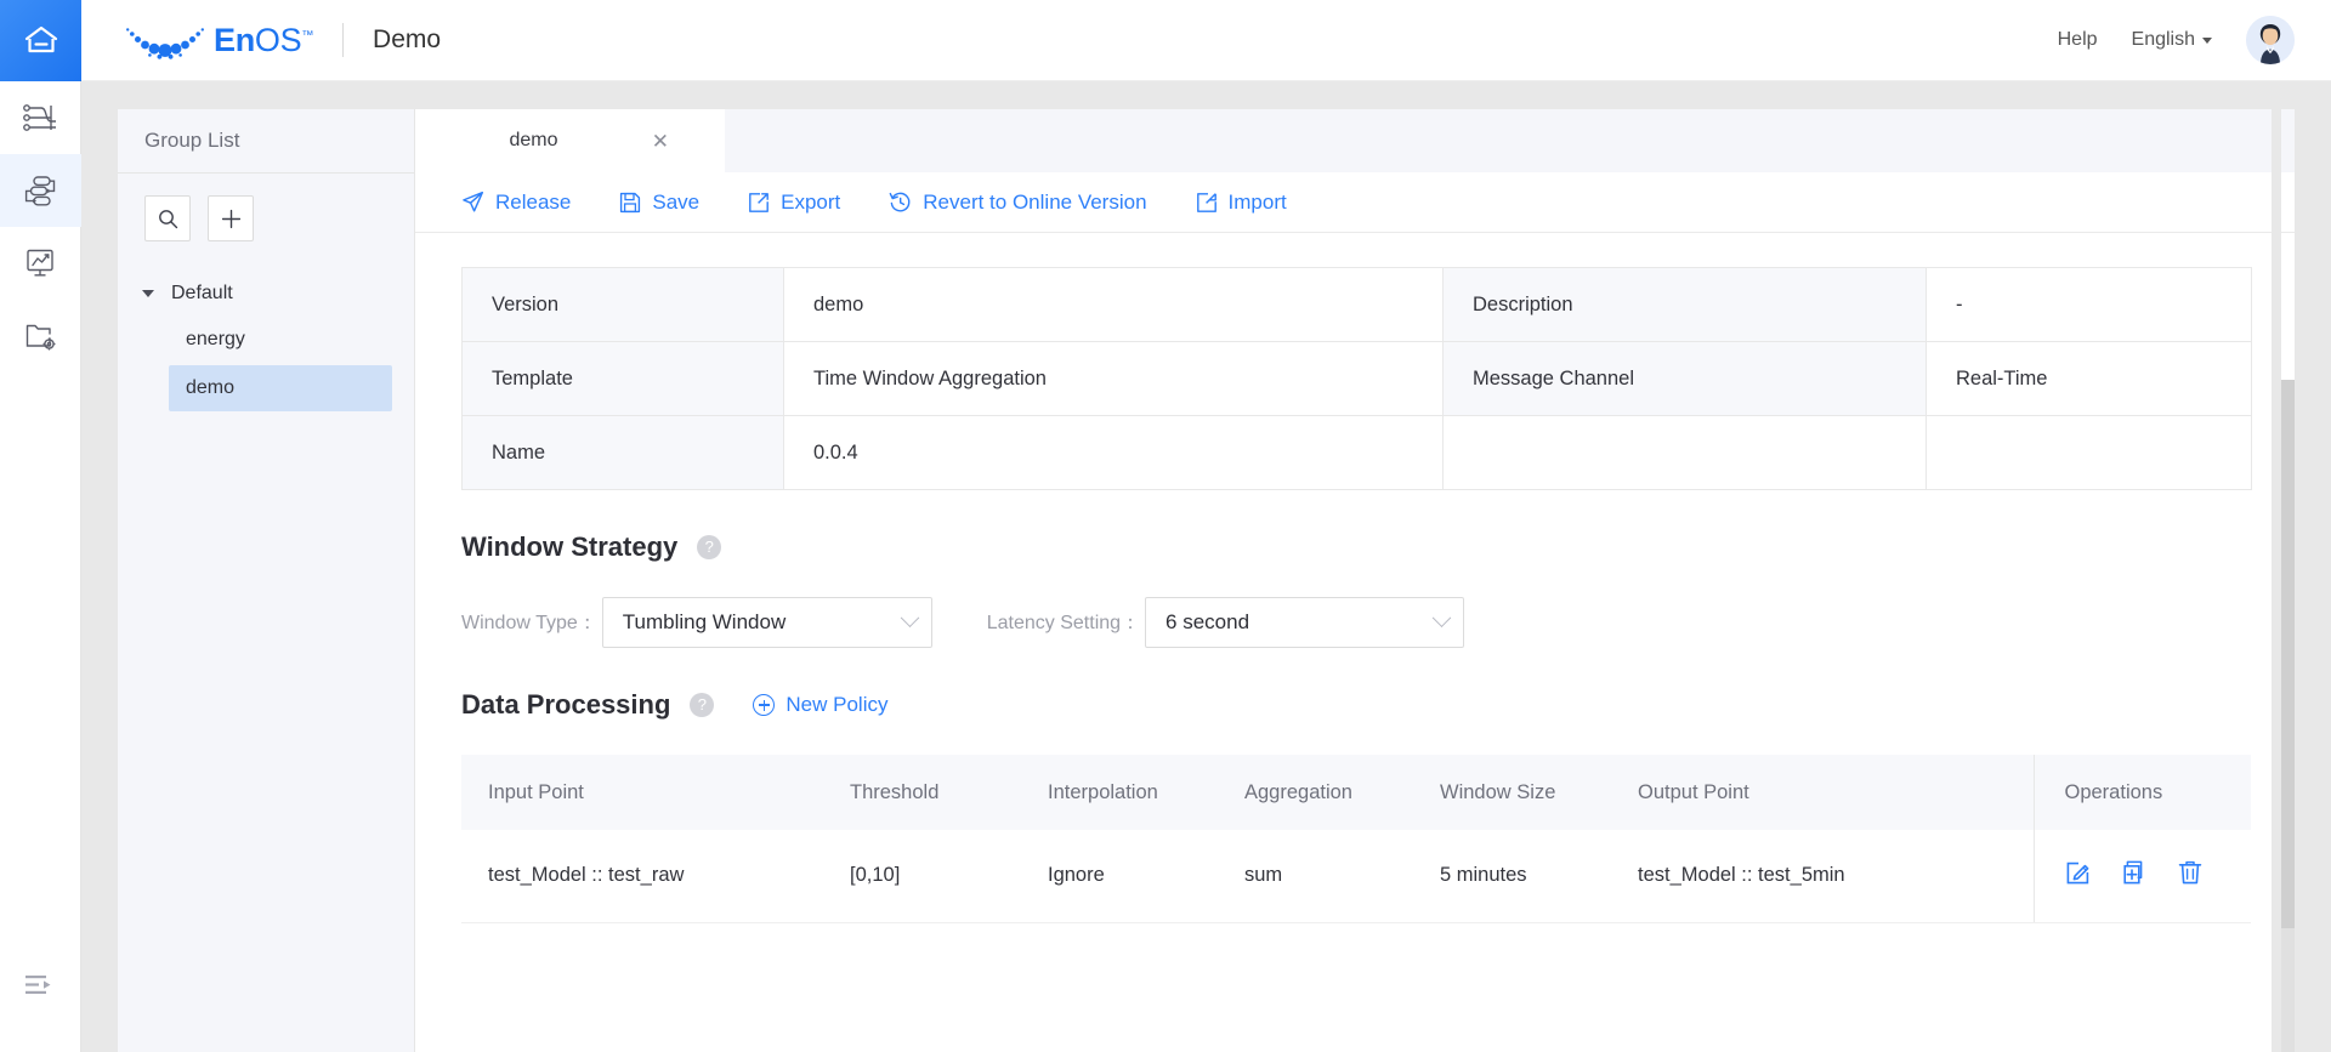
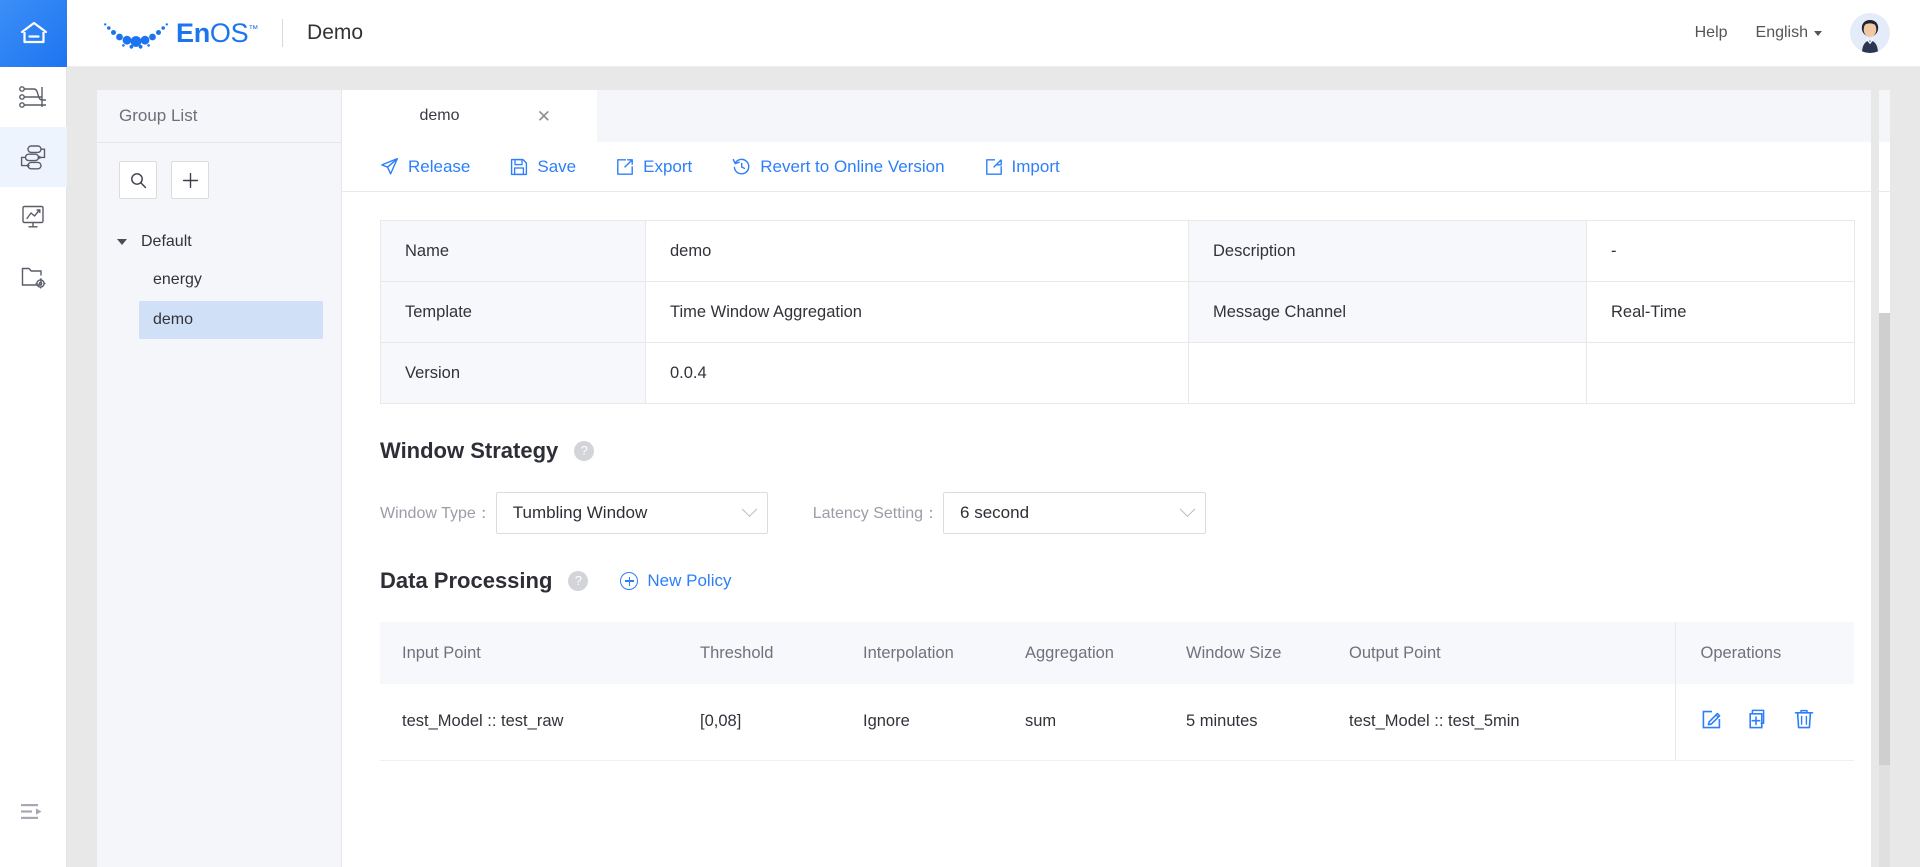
  EnOS™
  Demo
  Help
  English
  Group List
  Default
  energy
  demo
  demo
  ✕
  Release
  Save
  Export
  Revert to Online Version
  Import
- Version	demo	Description	-
+ Name	demo	Description	-
  Template	Time Window Aggregation	Message Channel	Real-Time
- Name	0.0.4
+ Version	0.0.4
  Window Strategy
  ?
  Window Type：
  Tumbling Window
  Latency Setting：
  6 second
  Data Processing
  ?
  New Policy
  Input Point	Threshold	Interpolation	Aggregation	Window Size	Output Point	Operations
- test_Model :: test_raw	[0,10]	Ignore	sum	5 minutes	test_Model :: test_5min
+ test_Model :: test_raw	[0,08]	Ignore	sum	5 minutes	test_Model :: test_5min
